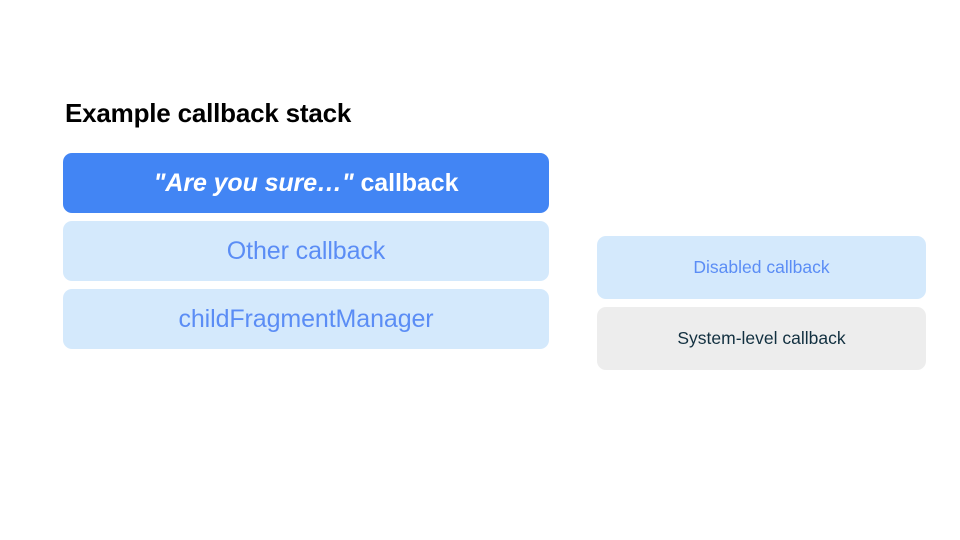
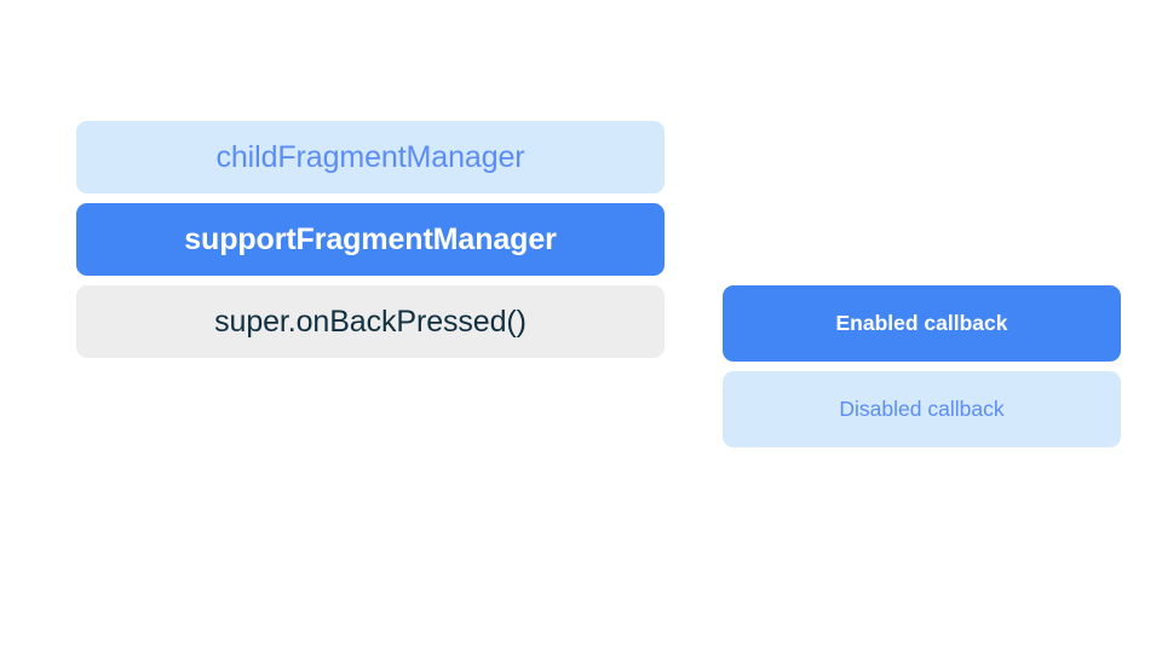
- Example callback stack
- "Are you sure…" callback
- Other callback
  childFragmentManager
+ supportFragmentManager
+ super.onBackPressed()
+ Enabled callback
  Disabled callback
- System-level callback
